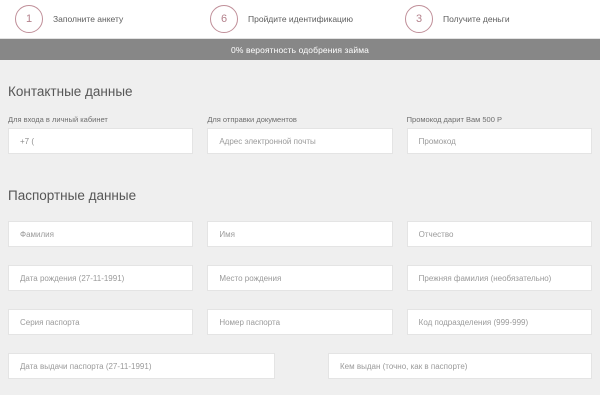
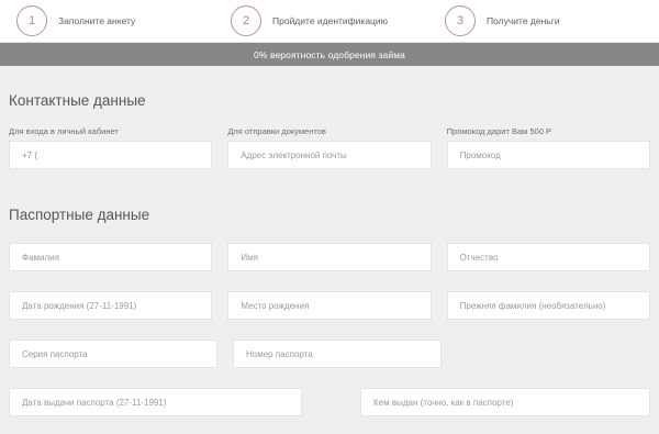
  1
  Заполните анкету
- 6
+ 2
  Пройдите идентификацию
  3
  Получите деньги
  0% вероятность одобрения займа
  Контактные данные
  Для входа в личный кабинет
  +7 (
  Для отправки документов
  Адрес электронной почты
  Промокод дарит Вам 500 Р
  Промокод
  Паспортные данные
  Фамилия
  Имя
  Отчество
  Дата рождения (27-11-1991)
  Место рождения
  Прежняя фамилия (необязательно)
  Серия паспорта
  Номер паспорта
- Код подразделения (999-999)
  Дата выдачи паспорта (27-11-1991)
  Кем выдан (точно, как в паспорте)
